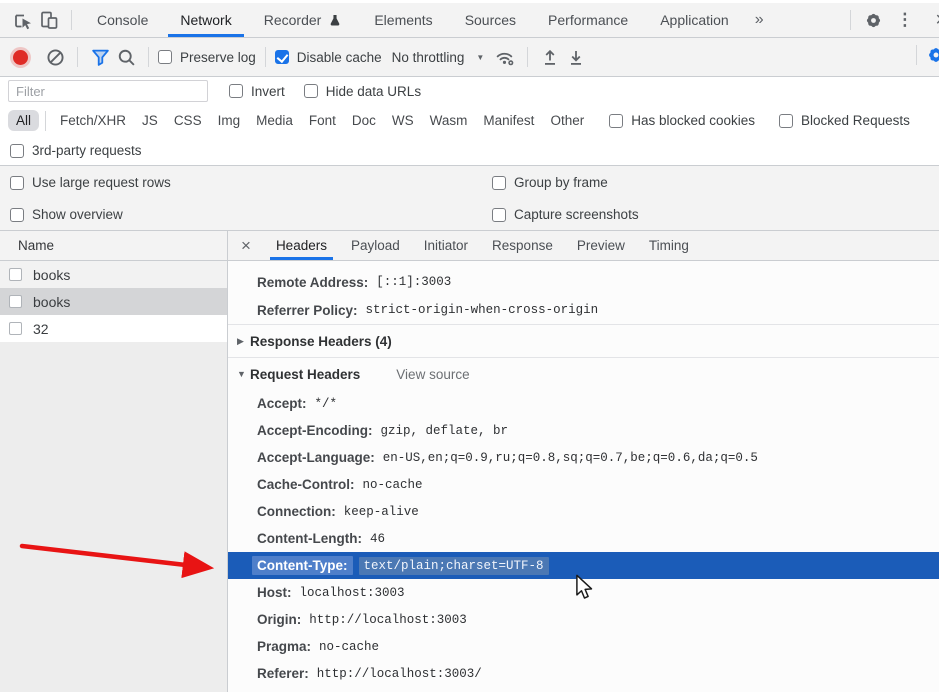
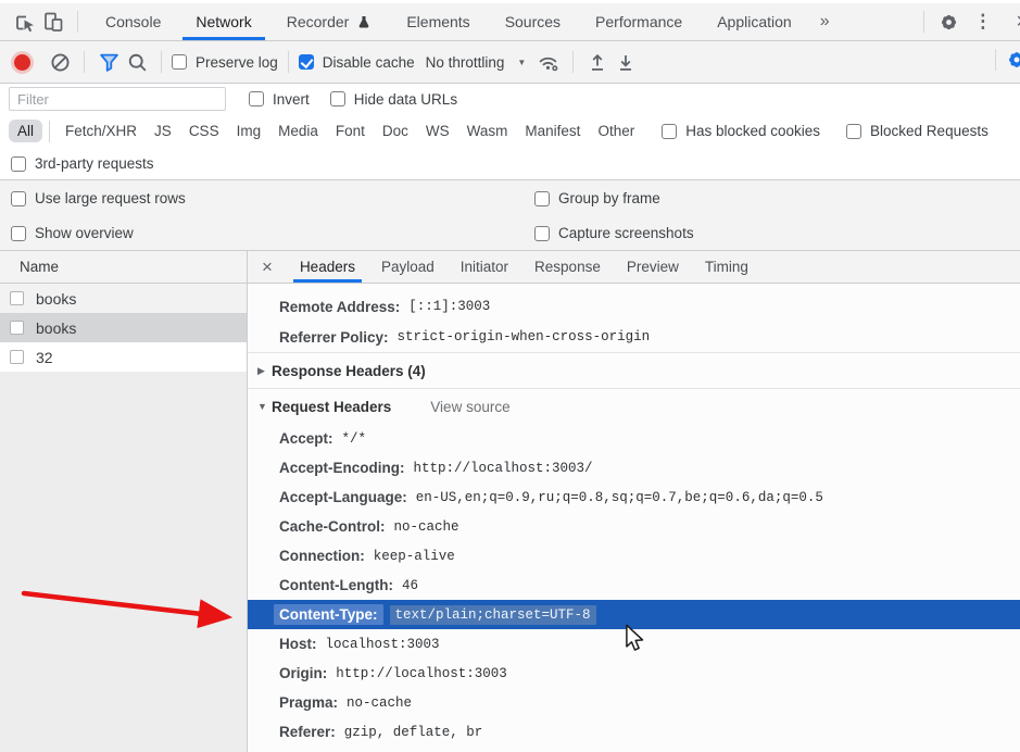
  Console
  Network
  Recorder
  Elements
  Sources
  Performance
  Application
  »
  ⋮
  Preserve log
  Disable cache
  No throttling
  ▼
  Filter
  Invert
  Hide data URLs
  All
  Fetch/XHR
  JS
  CSS
  Img
  Media
  Font
  Doc
  WS
  Wasm
  Manifest
  Other
  Has blocked cookies
  Blocked Requests
  3rd-party requests
  Use large request rows
  Show overview
  Group by frame
  Capture screenshots
  Name
  books
  books
  32
  ×
  Headers
  Payload
  Initiator
  Response
  Preview
  Timing
  Remote Address:
  [::1]:3003
  Referrer Policy:
  strict-origin-when-cross-origin
  ▶
  Response Headers (4)
  ▼
  Request Headers
  View source
  Accept:
  */*
  Accept-Encoding:
- gzip, deflate, br
+ http://localhost:3003/
  Accept-Language:
  en-US,en;q=0.9,ru;q=0.8,sq;q=0.7,be;q=0.6,da;q=0.5
  Cache-Control:
  no-cache
  Connection:
  keep-alive
  Content-Length:
  46
  Content-Type:
  text/plain;charset=UTF-8
  Host:
  localhost:3003
  Origin:
  http://localhost:3003
  Pragma:
  no-cache
  Referer:
- http://localhost:3003/
+ gzip, deflate, br
